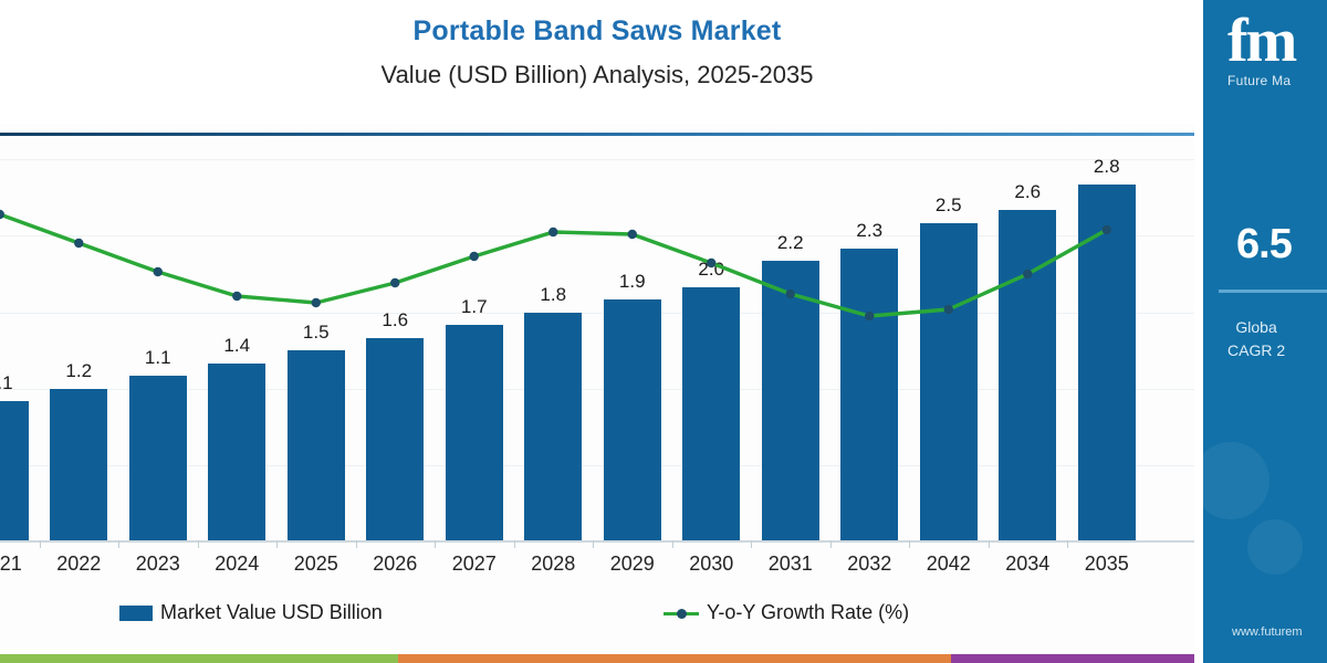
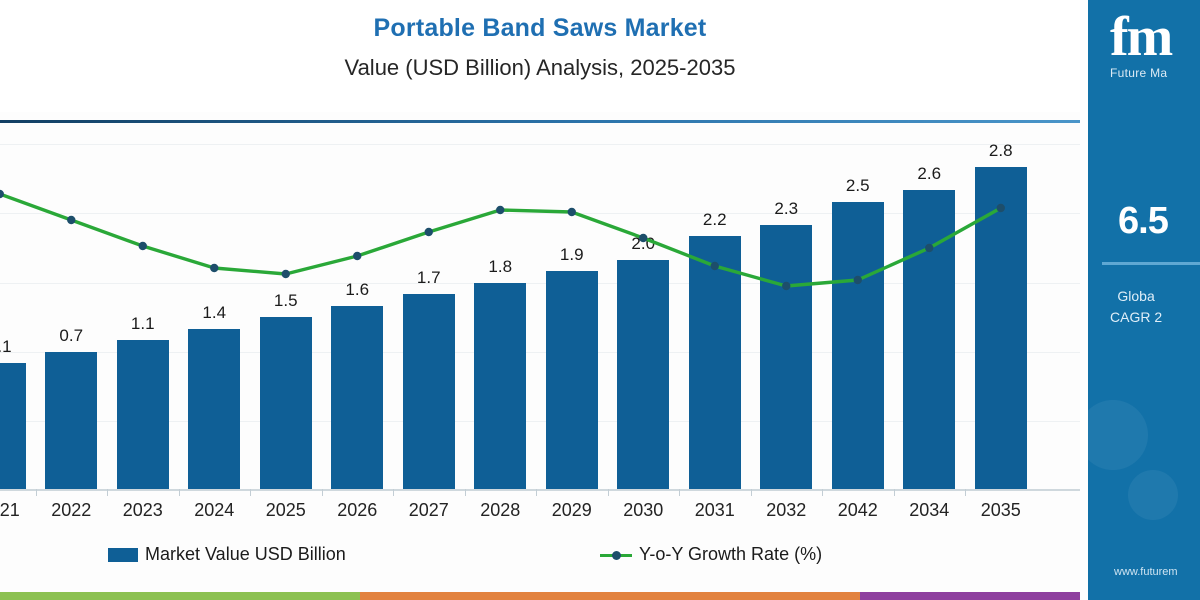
  Portable Band Saws Market
  Value (USD Billion) Analysis, 2025-2035
- 1.2
+ 0.7
  1.1
  1.4
  1.5
  1.6
  1.7
  1.8
  1.9
  2.0
  2.2
  2.3
  2.5
  2.6
  2.8
  2022
  2023
  2024
  2025
  2026
  2027
  2028
  2029
  2030
  2031
  2032
  2042
  2034
  2035
  Market Value USD Billion
  Y-o-Y Growth Rate (%)
  fm
  Future Ma
  6.5
  Globa
  CAGR 2
  www.futurem
